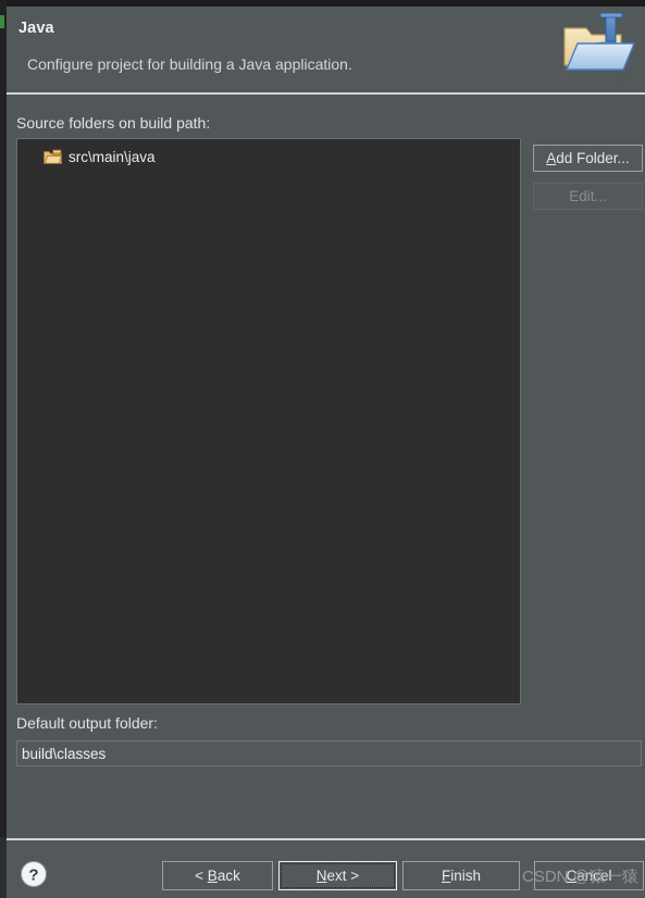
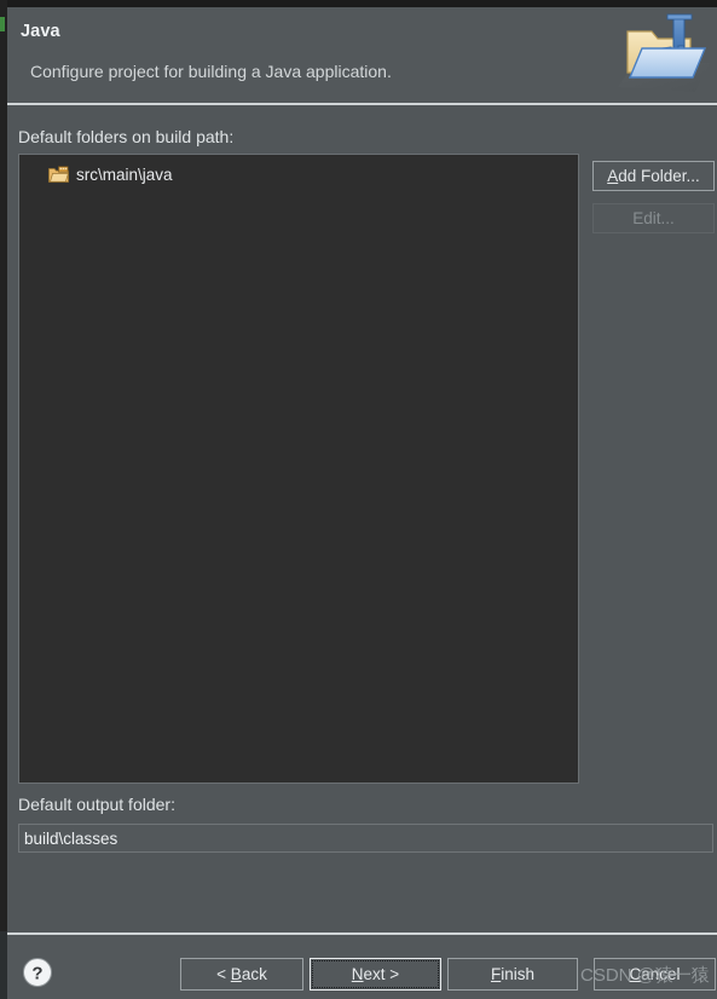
  Java
  Configure project for building a Java application.
- Source folders on build path:
+ Default folders on build path:
  src\main\java
  Add Folder...
  Edit...
  Default output folder:
  build\classes
  ?
  < Back
  Next >
  Finish
  Cancel
  CSDN @猿一猿
